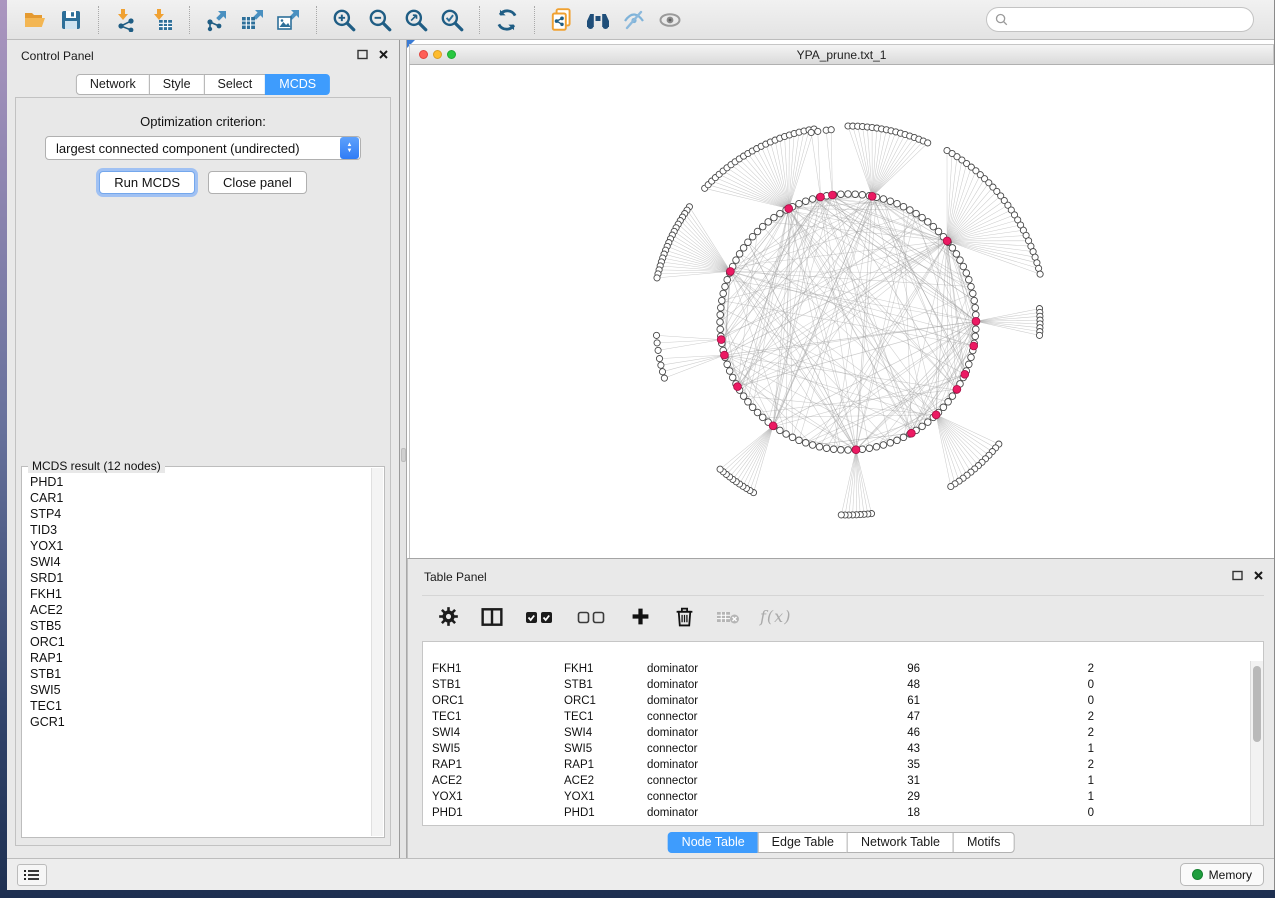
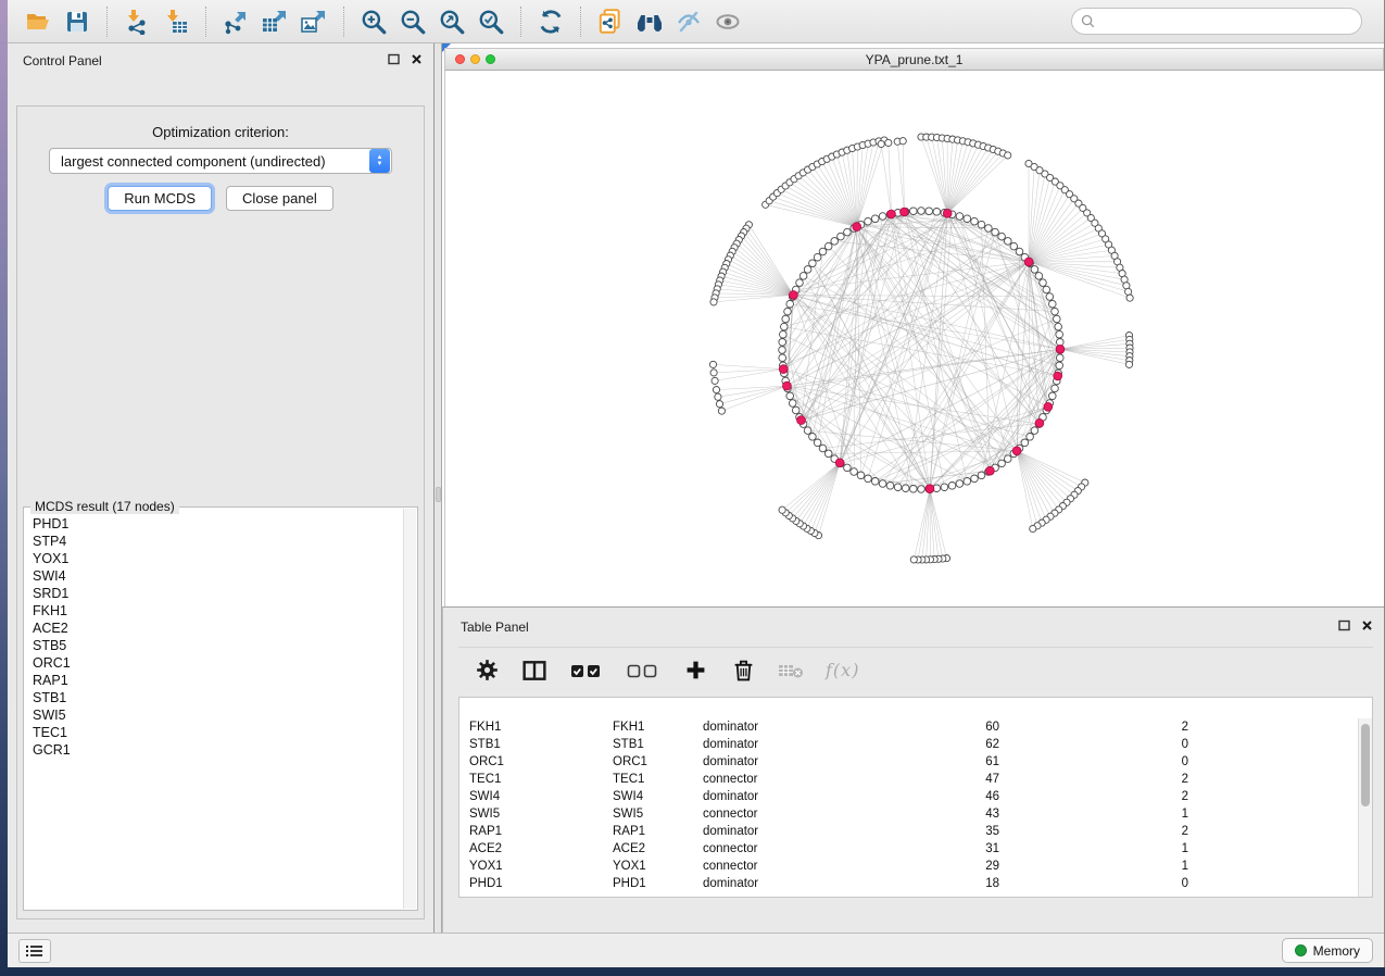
  Control Panel
- Network
- Style
- Select
- MCDS
  Optimization criterion:
  largest connected component (undirected)
  Run MCDS
  Close panel
- MCDS result (12 nodes)
+ MCDS result (17 nodes)
  PHD1
- CAR1
  STP4
- TID3
  YOX1
  SWI4
  SRD1
  FKH1
  ACE2
  STB5
  ORC1
  RAP1
  STB1
  SWI5
  TEC1
  GCR1
  YPA_prune.txt_1
  Table Panel
  f(x)
  FKH1
  FKH1
  dominator
- 96
+ 60
  2
  STB1
  STB1
  dominator
- 48
+ 62
  0
  ORC1
  ORC1
  dominator
  61
  0
  TEC1
  TEC1
  connector
  47
  2
  SWI4
  SWI4
  dominator
  46
  2
  SWI5
  SWI5
  connector
  43
  1
  RAP1
  RAP1
  dominator
  35
  2
  ACE2
  ACE2
  connector
  31
  1
  YOX1
  YOX1
  connector
  29
  1
  PHD1
  PHD1
  dominator
  18
  0
- Node Table
- Edge Table
- Network Table
- Motifs
  Memory
